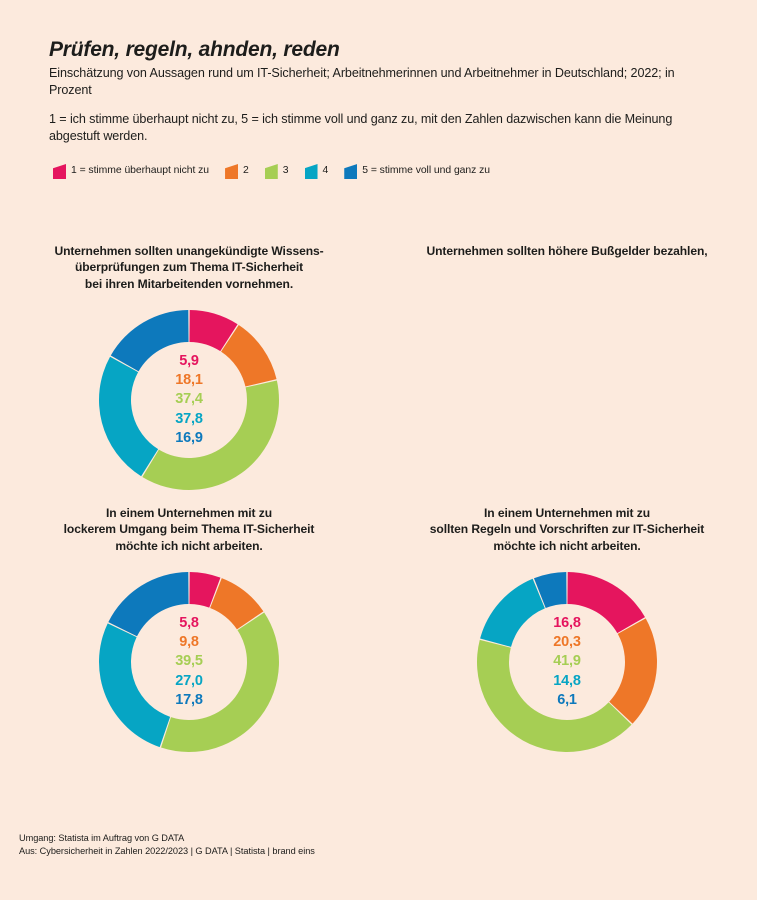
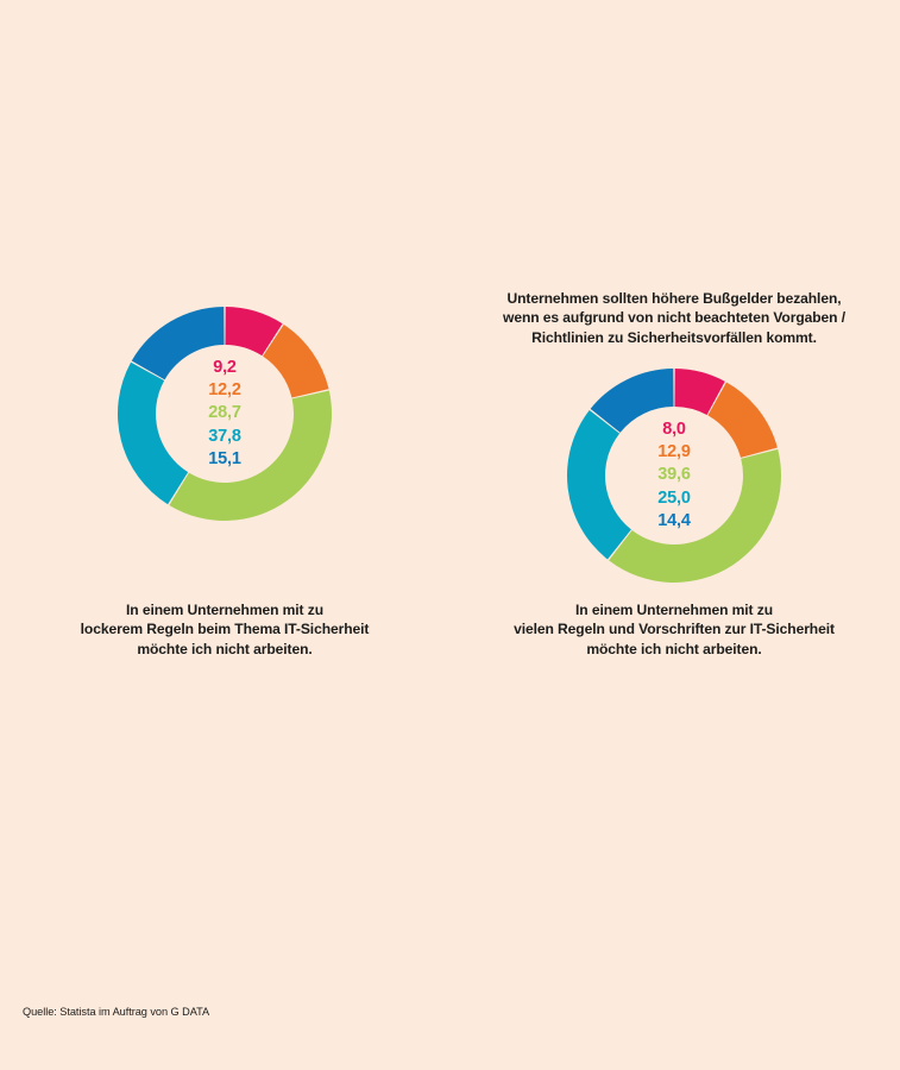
- Prüfen, regeln, ahnden, reden
- Einschätzung von Aussagen rund um IT-Sicherheit; Arbeitnehmerinnen und Arbeitnehmer in Deutschland; 2022; in Prozent
- 1 = ich stimme überhaupt nicht zu, 5 = ich stimme voll und ganz zu, mit den Zahlen dazwischen kann die Meinung abgestuft werden.
- 1 = stimme überhaupt nicht zu
- 2
- 3
- 4
- 5 = stimme voll und ganz zu
- Unternehmen sollten unangekündigte Wissens-
- überprüfungen zum Thema IT-Sicherheit
- bei ihren Mitarbeitenden vornehmen.
- 5,9
+ 9,2
- 18,1
+ 12,2
- 37,4
+ 28,7
  37,8
- 16,9
+ 15,1
  Unternehmen sollten höhere Bußgelder bezahlen,
+ wenn es aufgrund von nicht beachteten Vorgaben /
+ Richtlinien zu Sicherheitsvorfällen kommt.
+ 8,0
+ 12,9
+ 39,6
+ 25,0
+ 14,4
  In einem Unternehmen mit zu
- lockerem Umgang beim Thema IT-Sicherheit
+ lockerem Regeln beim Thema IT-Sicherheit
  möchte ich nicht arbeiten.
- 5,8
- 9,8
- 39,5
- 27,0
- 17,8
  In einem Unternehmen mit zu
- sollten Regeln und Vorschriften zur IT-Sicherheit
+ vielen Regeln und Vorschriften zur IT-Sicherheit
  möchte ich nicht arbeiten.
- 16,8
- 20,3
- 41,9
- 14,8
- 6,1
- Umgang: Statista im Auftrag von G DATA
+ Quelle: Statista im Auftrag von G DATA
- Aus: Cybersicherheit in Zahlen 2022/2023 | G DATA | Statista | brand eins
